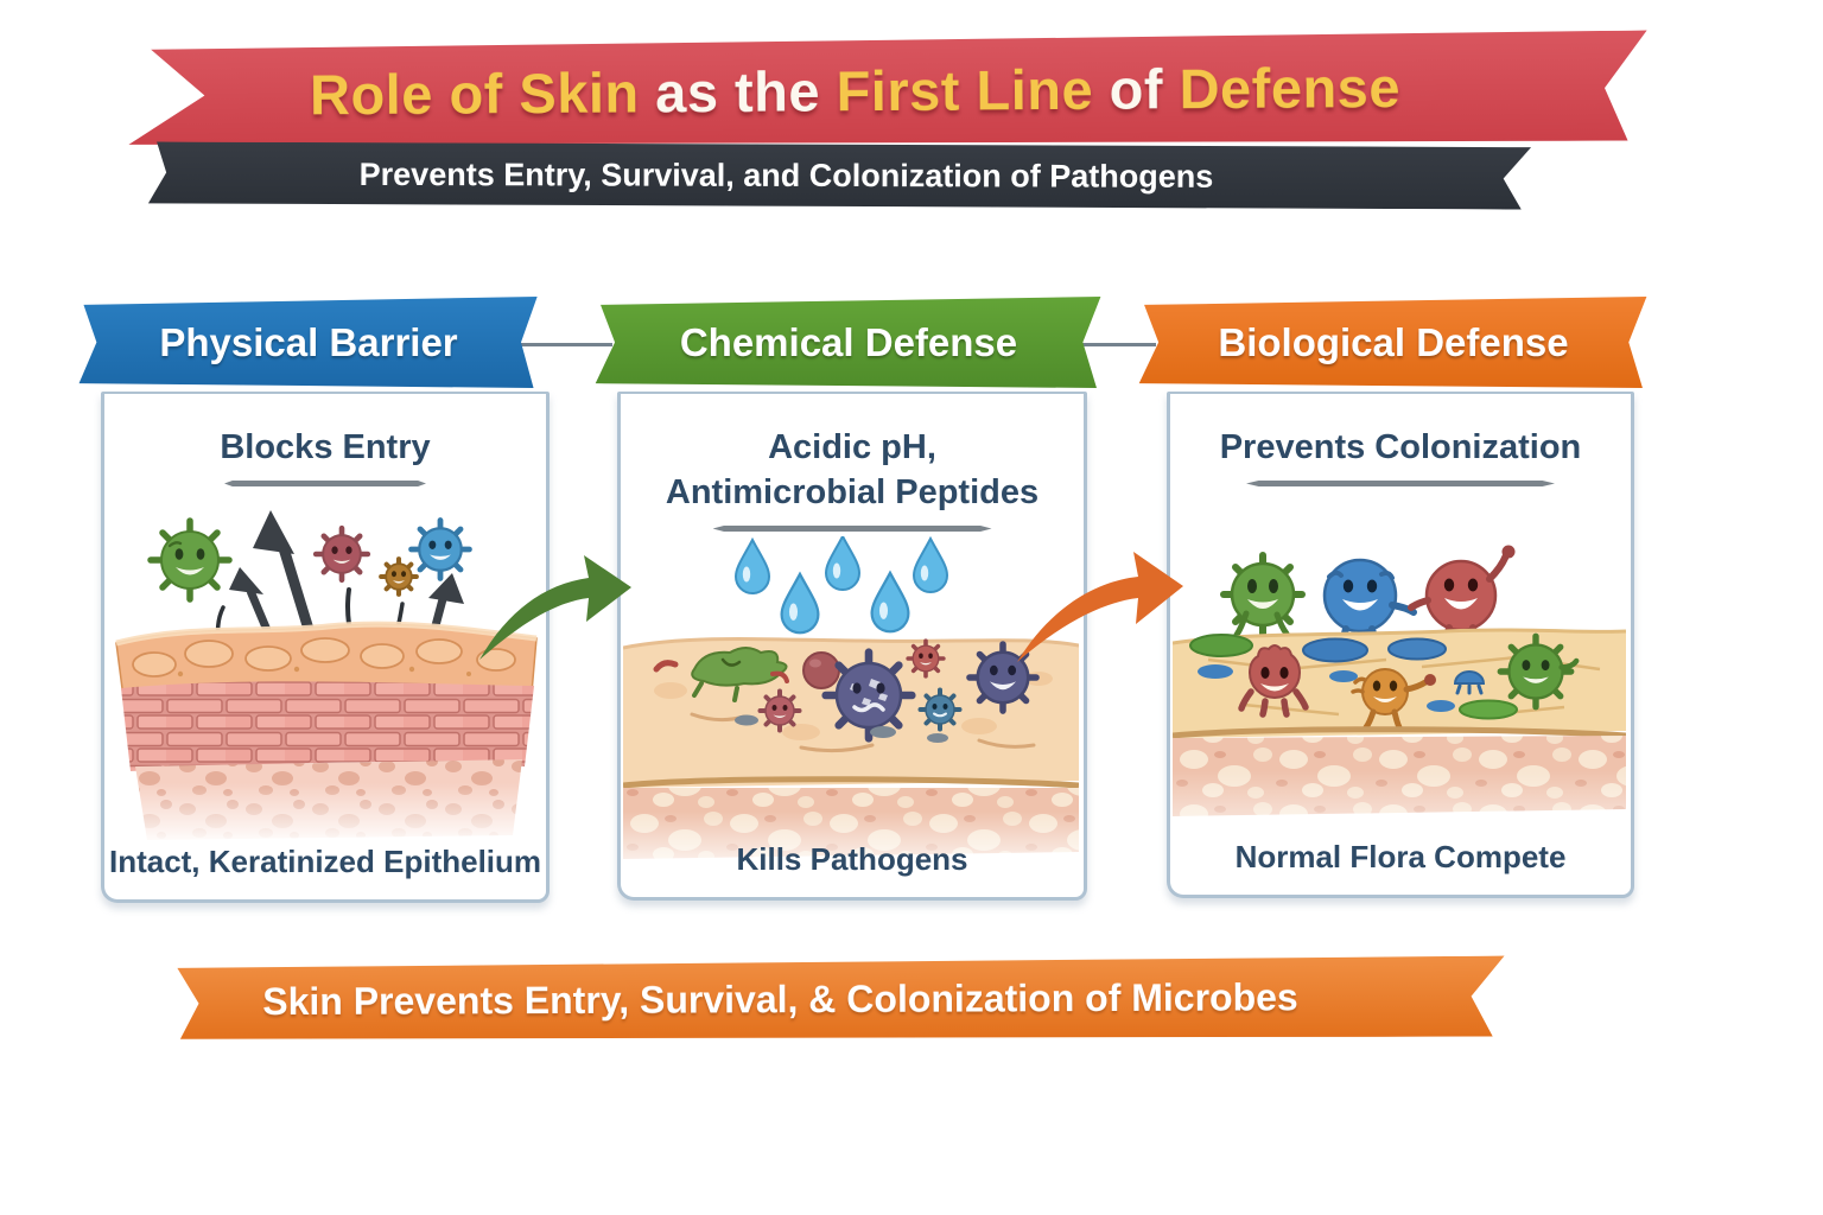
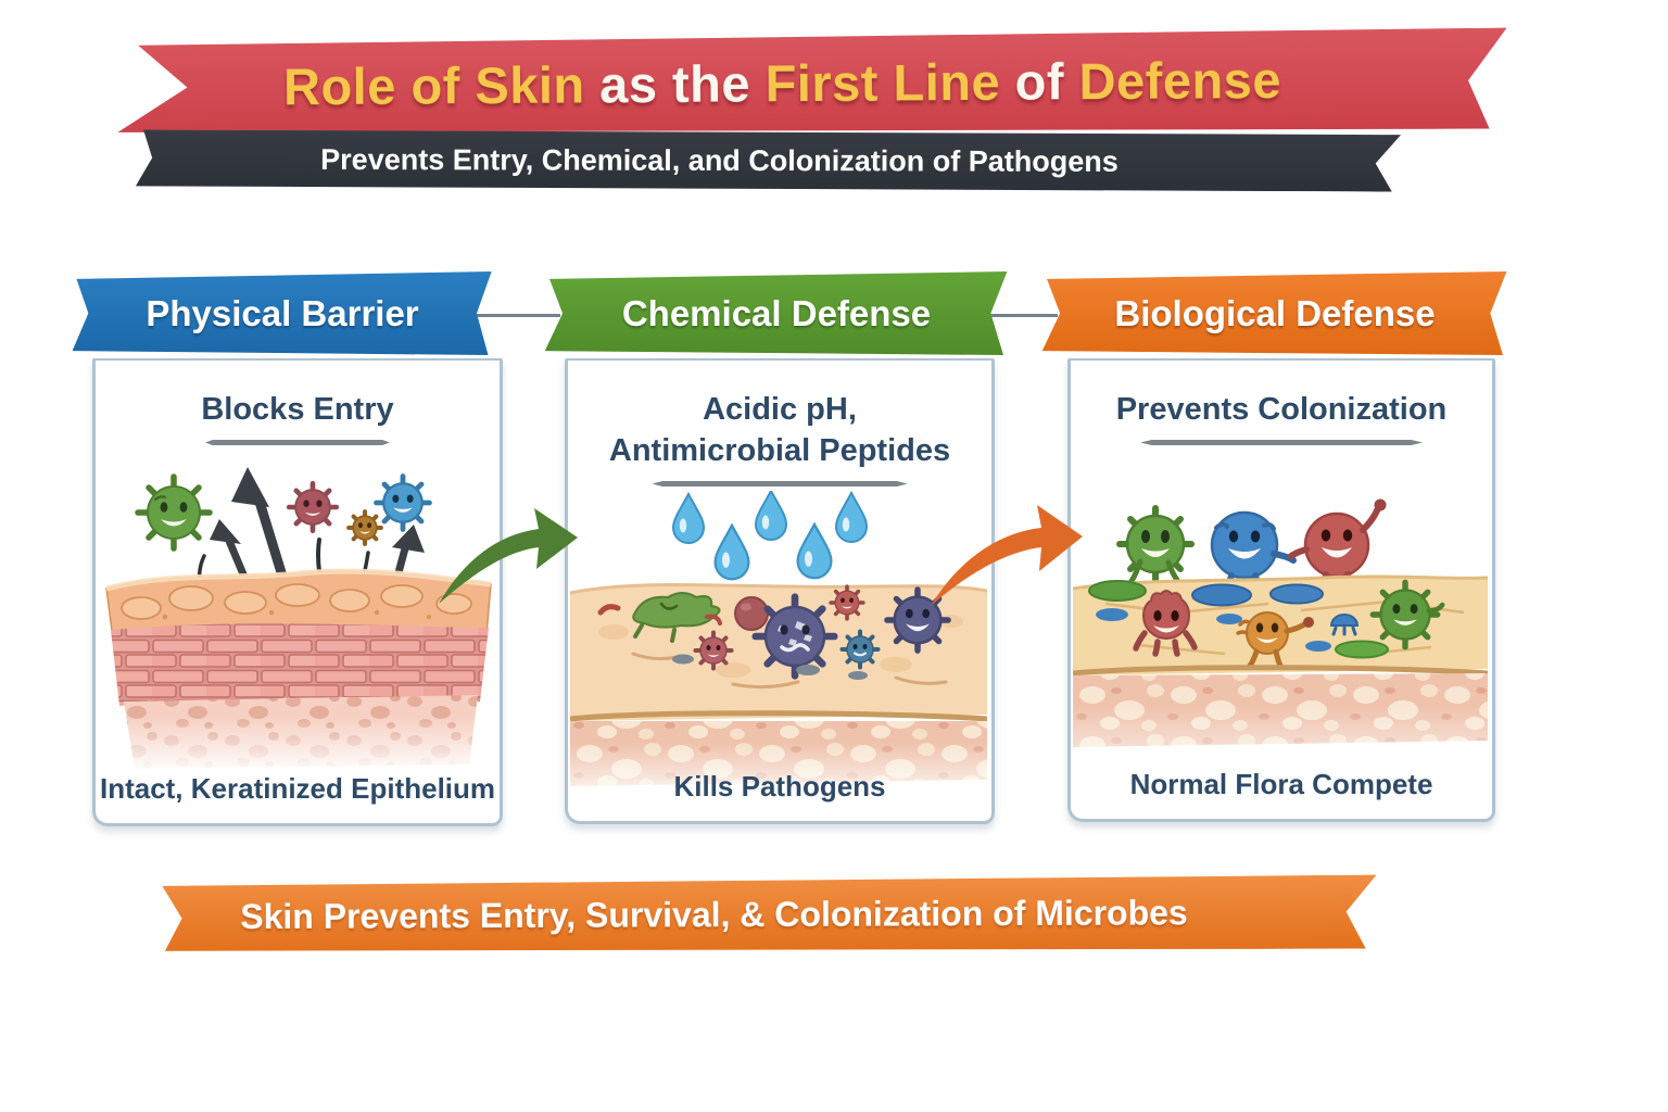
  Role of Skin as the First Line of Defense
- Prevents Entry, Survival, and Colonization of Pathogens
+ Prevents Entry, Chemical, and Colonization of Pathogens
  Physical Barrier
  Chemical Defense
  Biological Defense
  Blocks Entry
  Intact, Keratinized Epithelium
  Acidic pH,
  Antimicrobial Peptides
  Kills Pathogens
  Prevents Colonization
  Normal Flora Compete
  Skin Prevents Entry, Survival, & Colonization of Microbes
